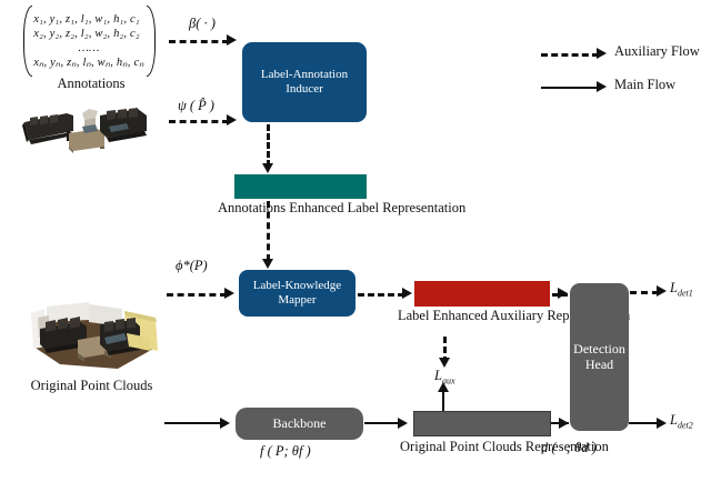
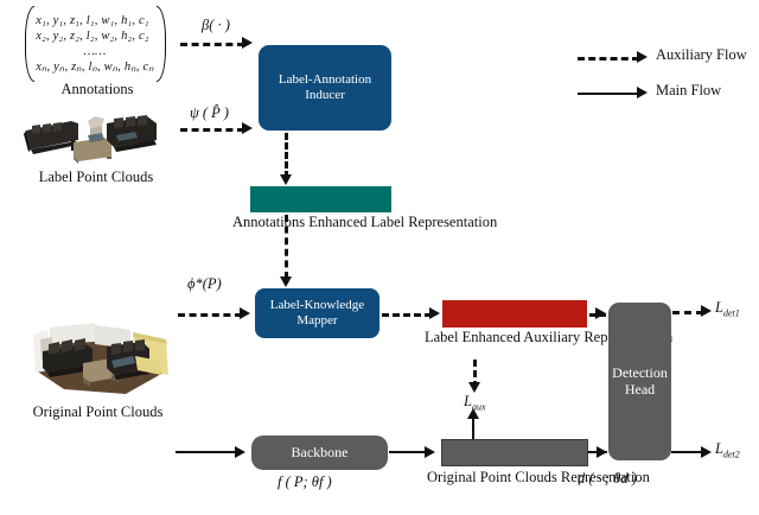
  x₁, y₁, z₁, l₁, w₁, h₁, c₁
  x₂, y₂, z₂, l₂, w₂, h₂, c₂
  ……
  xₙ, yₙ, zₙ, lₙ, wₙ, hₙ, cₙ
  Annotations
+ Label Point Clouds
  Original Point Clouds
  β( · )
  ψ ( P̂ )
  ϕ*(P)
  f ( P; θf )
  d ( · ; θd )
  Laux
  Ldet1
  Ldet2
  Label-Annotation Inducer
  Annotations Enhanced Label Representation
  Label-Knowledge Mapper
  Detection Head
  Backbone
  Original Point Clouds Representation
  Auxiliary Flow
  Main Flow
